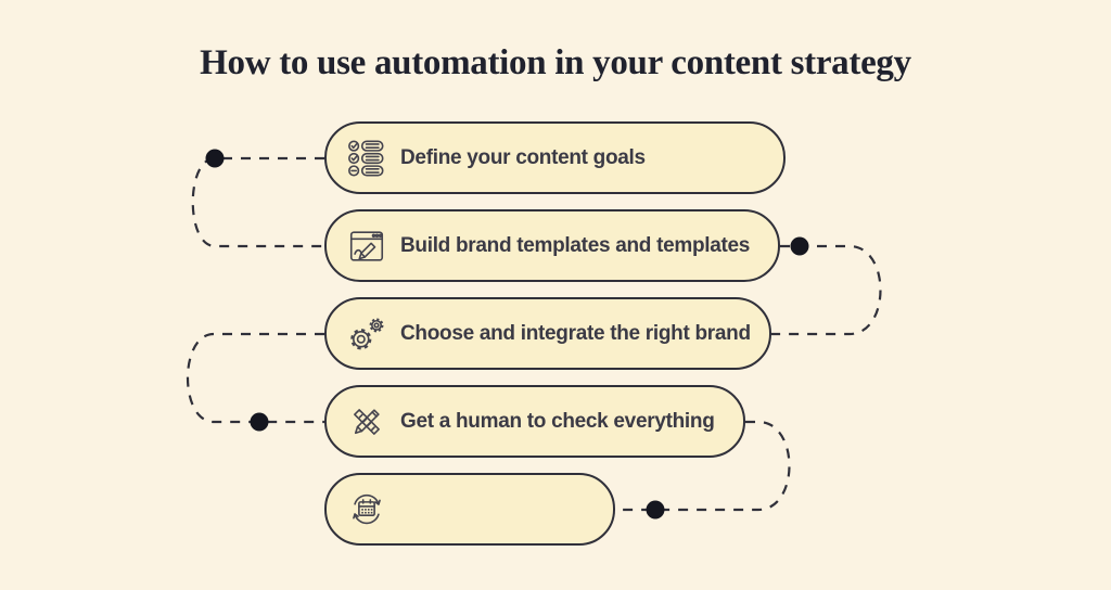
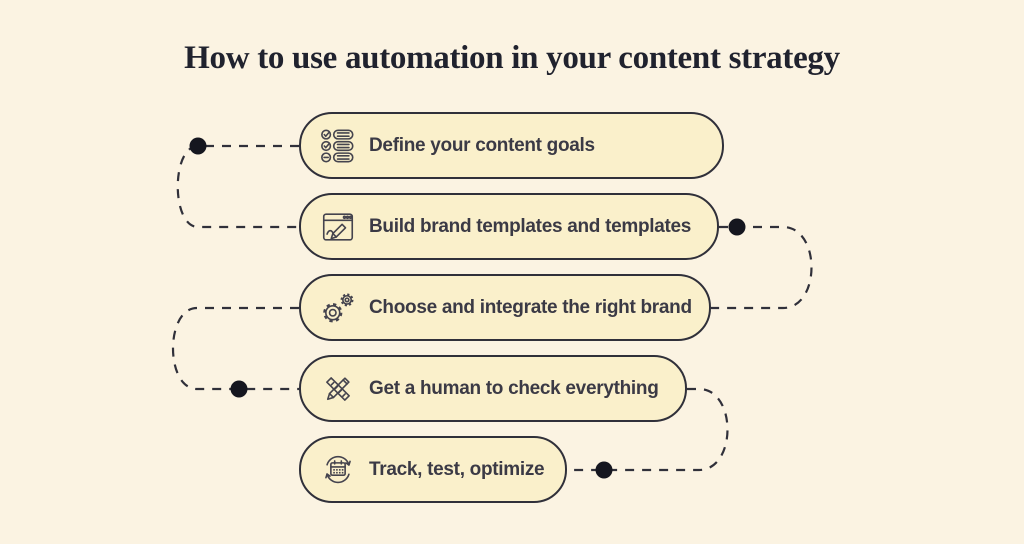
  How to use automation in your content strategy
  Define your content goals
  Build brand templates and templates
  Choose and integrate the right brand
  Get a human to check everything
+ Track, test, optimize
